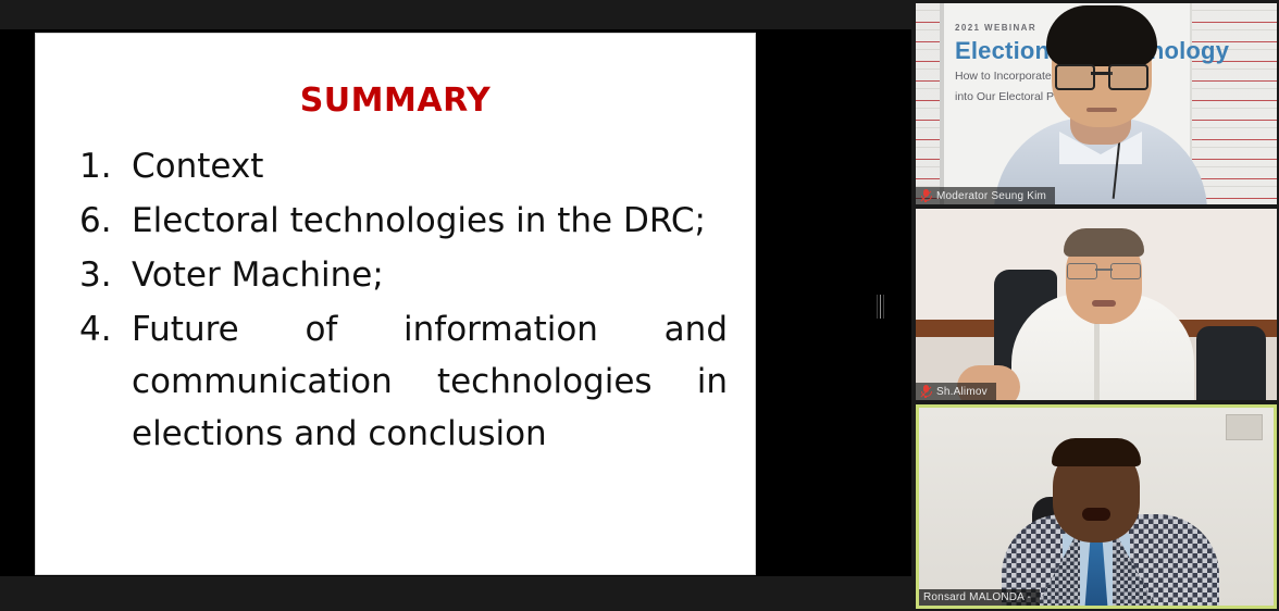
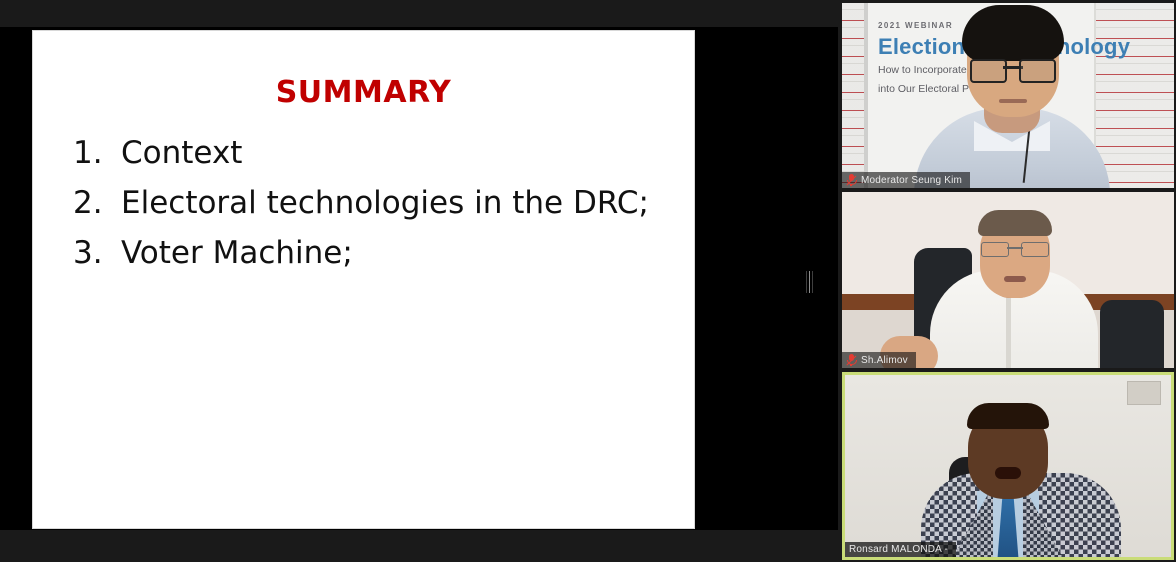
  SUMMARY
  1.
  Context
- 6.
+ 2.
  Electoral technologies in the DRC;
  3.
  Voter Machine;
- 4.
- Future of information and communication technologies in elections and conclusion
  2021 WEBINAR
  Electionnology
  How to Incorporate
  into Our Electoral P
  Moderator Seung Kim
  Sh.Alimov
  Ronsard MALONDA -
